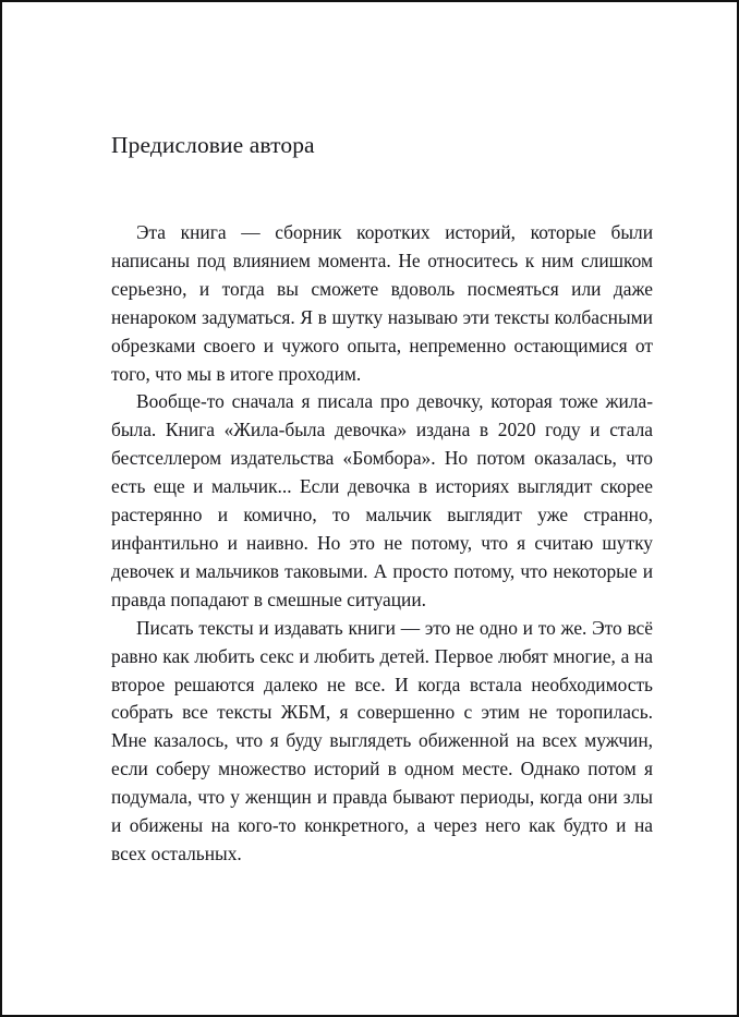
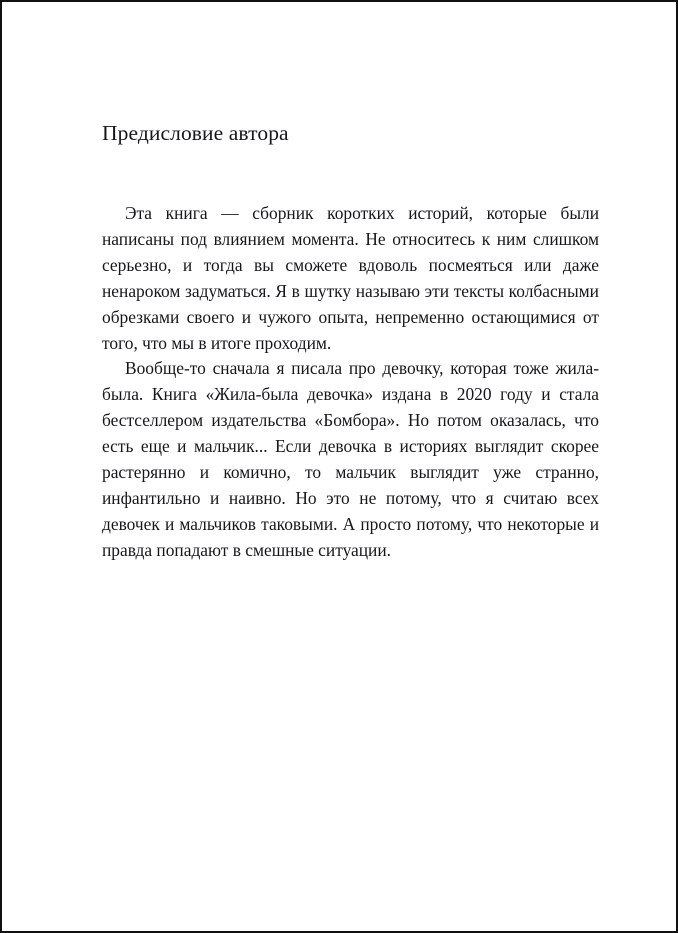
  Предисловие автора
  Эта книга — сборник коротких историй, которые были написаны под влиянием момента. Не относитесь к ним слишком серьезно, и тогда вы сможете вдоволь посмеяться или даже ненароком задуматься. Я в шутку называю эти тексты колбасными обрезками своего и чужого опыта, непременно остающимися от того, что мы в итоге проходим.
- Вообще-то сначала я писала про девочку, которая тоже жила-была. Книга «Жила-была девочка» издана в 2020 году и стала бестселлером издательства «Бомбора». Но потом оказалась, что есть еще и мальчик... Если девочка в историях выглядит скорее растерянно и комично, то мальчик выглядит уже странно, инфантильно и наивно. Но это не потому, что я считаю шутку девочек и мальчиков таковыми. А просто потому, что некоторые и правда попадают в смешные ситуации.
+ Вообще-то сначала я писала про девочку, которая тоже жила-была. Книга «Жила-была девочка» издана в 2020 году и стала бестселлером издательства «Бомбора». Но потом оказалась, что есть еще и мальчик... Если девочка в историях выглядит скорее растерянно и комично, то мальчик выглядит уже странно, инфантильно и наивно. Но это не потому, что я считаю всех девочек и мальчиков таковыми. А просто потому, что некоторые и правда попадают в смешные ситуации.
- Писать тексты и издавать книги — это не одно и то же. Это всё равно как любить секс и любить детей. Первое любят многие, а на второе решаются далеко не все. И когда встала необходимость собрать все тексты ЖБМ, я совершенно с этим не торопилась. Мне казалось, что я буду выглядеть обиженной на всех мужчин, если соберу множество историй в одном месте. Однако потом я подумала, что у женщин и правда бывают периоды, когда они злы и обижены на кого-то конкретного, а через него как будто и на всех остальных.
